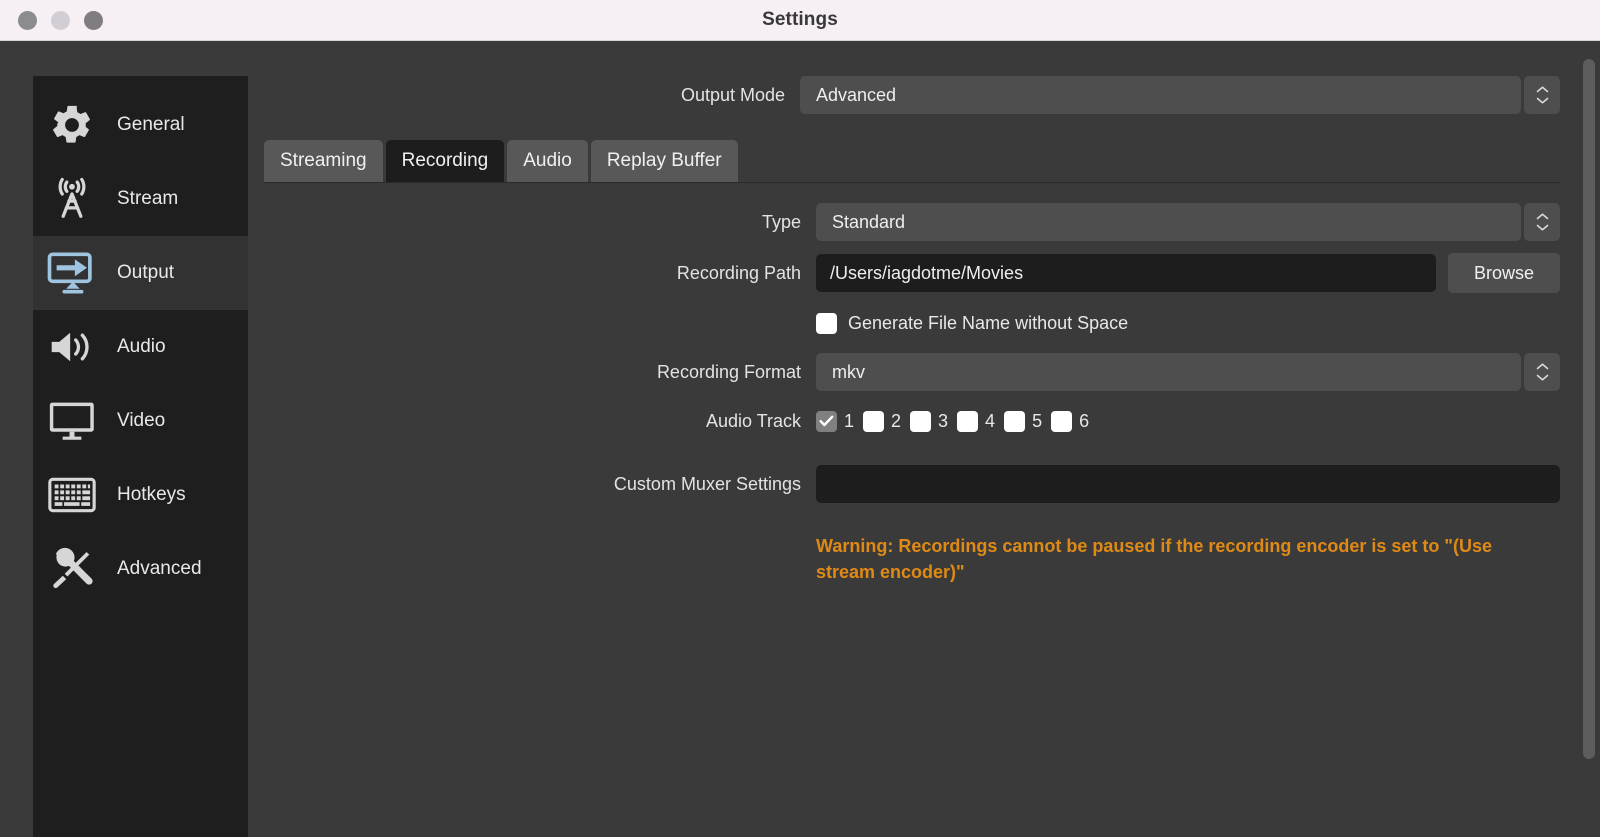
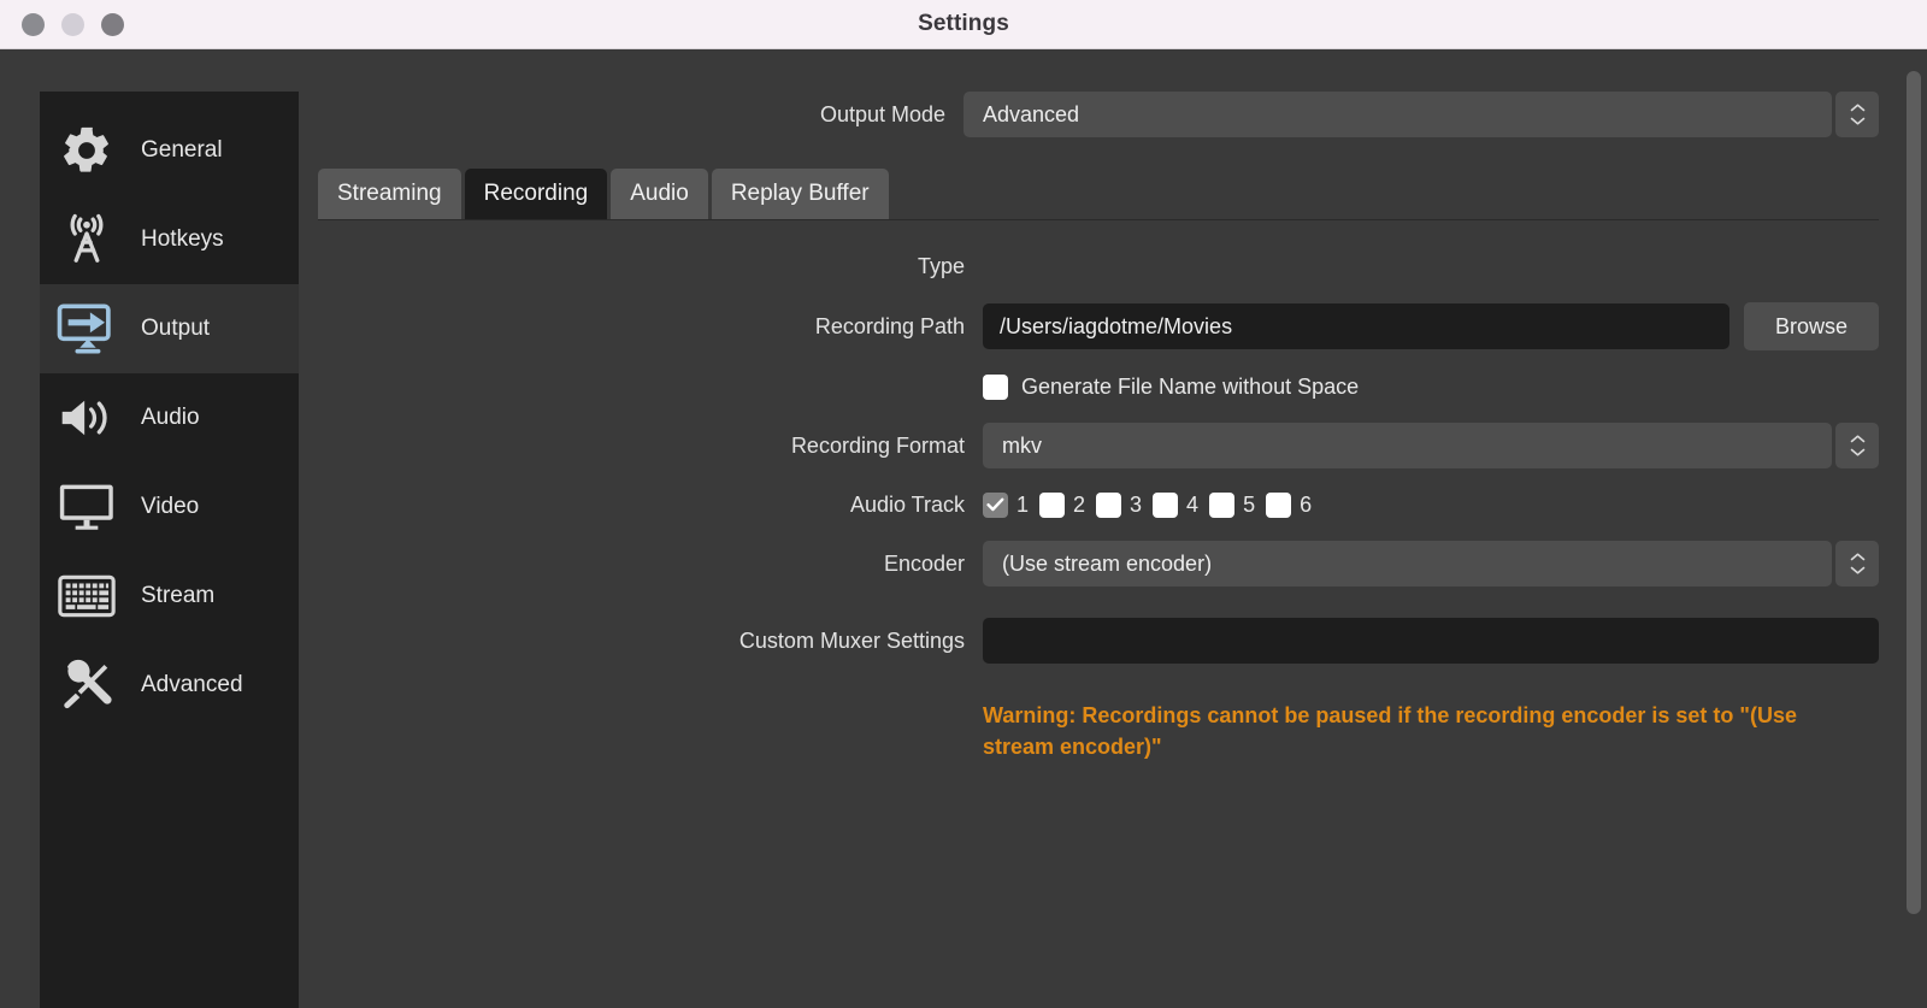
  Settings
  General
- Stream
+ Hotkeys
  Output
  Audio
  Video
- Hotkeys
+ Stream
  Advanced
  Output Mode
  Advanced
  Streaming
  Recording
  Audio
  Replay Buffer
  Type
- Standard
  Recording Path
  /Users/iagdotme/Movies
  Browse
  Generate File Name without Space
  Recording Format
  mkv
  Audio Track
  1
  2
  3
  4
  5
  6
+ Encoder
+ (Use stream encoder)
  Custom Muxer Settings
  Warning: Recordings cannot be paused if the recording encoder is set to "(Use stream encoder)"
